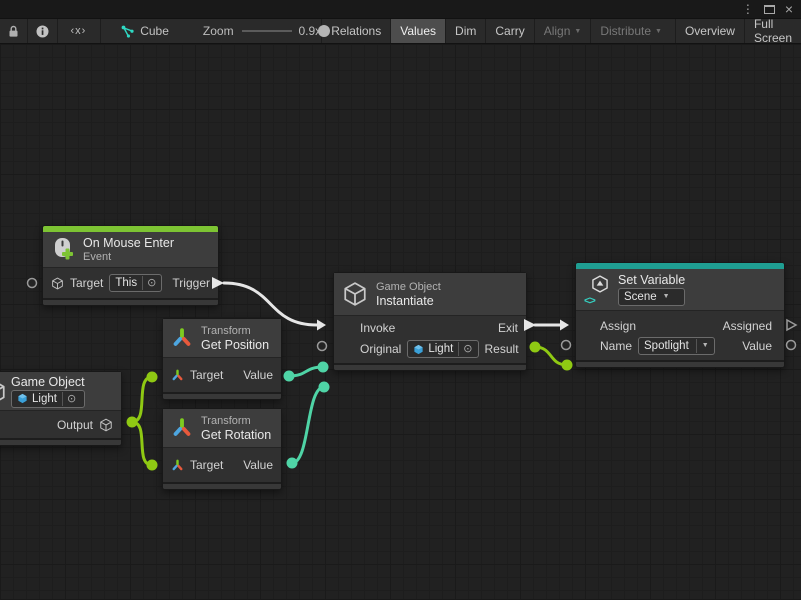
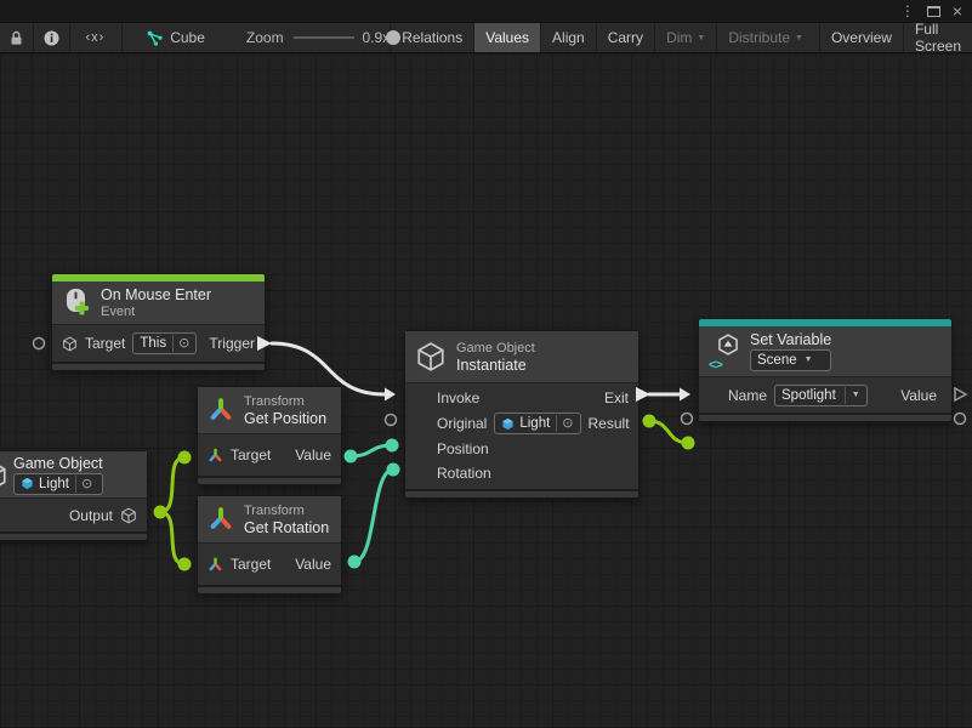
  ⋮
  ×
  ‹x›
  Cube
  Zoom
  0.9
  Relations
  Values
- Dim
+ Align
  Carry
- Align
+ Dim
  Distribute
  Overview
  Full Screen
  On Mouse Enter
  Event
  Target
  This
  ⊙
  Trigger
  Transform
  Get Position
  Target
  Value
  Transform
  Get Rotation
  Target
  Value
  Game Object
  Light
  ⊙
  Output
  Game Object
  Instantiate
  Invoke
  Exit
  Original
  Light
  ⊙
  Result
+ Position
+ Rotation
  <>
  Set Variable
  Scene
- Assign
- Assigned
  Name
  Spotlight
  Value
